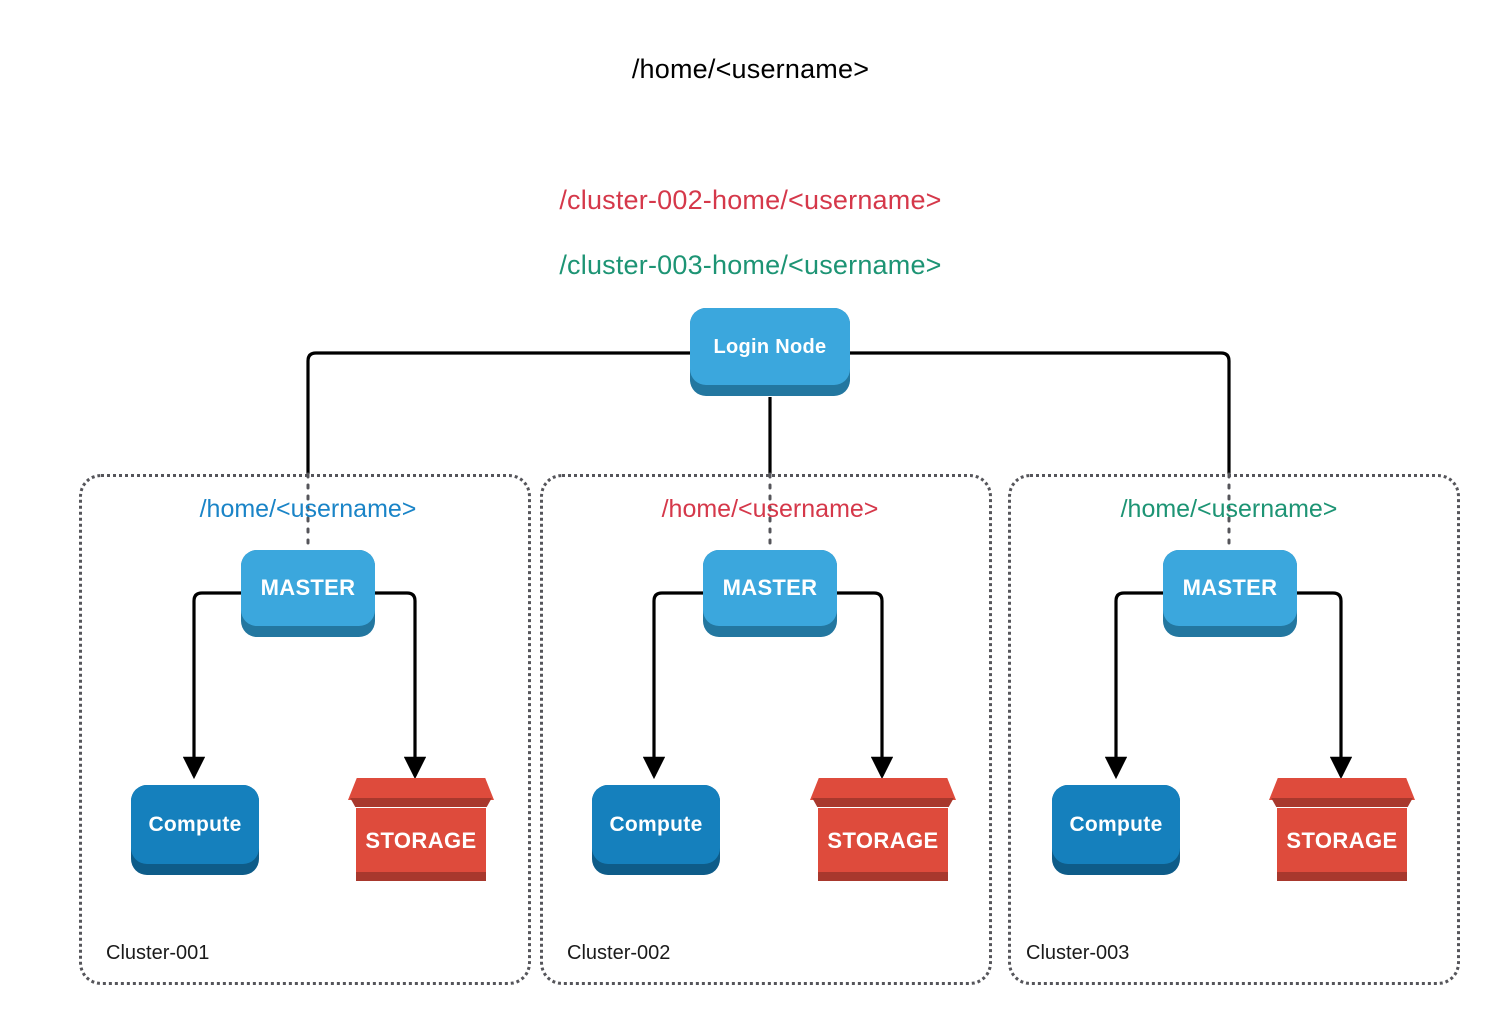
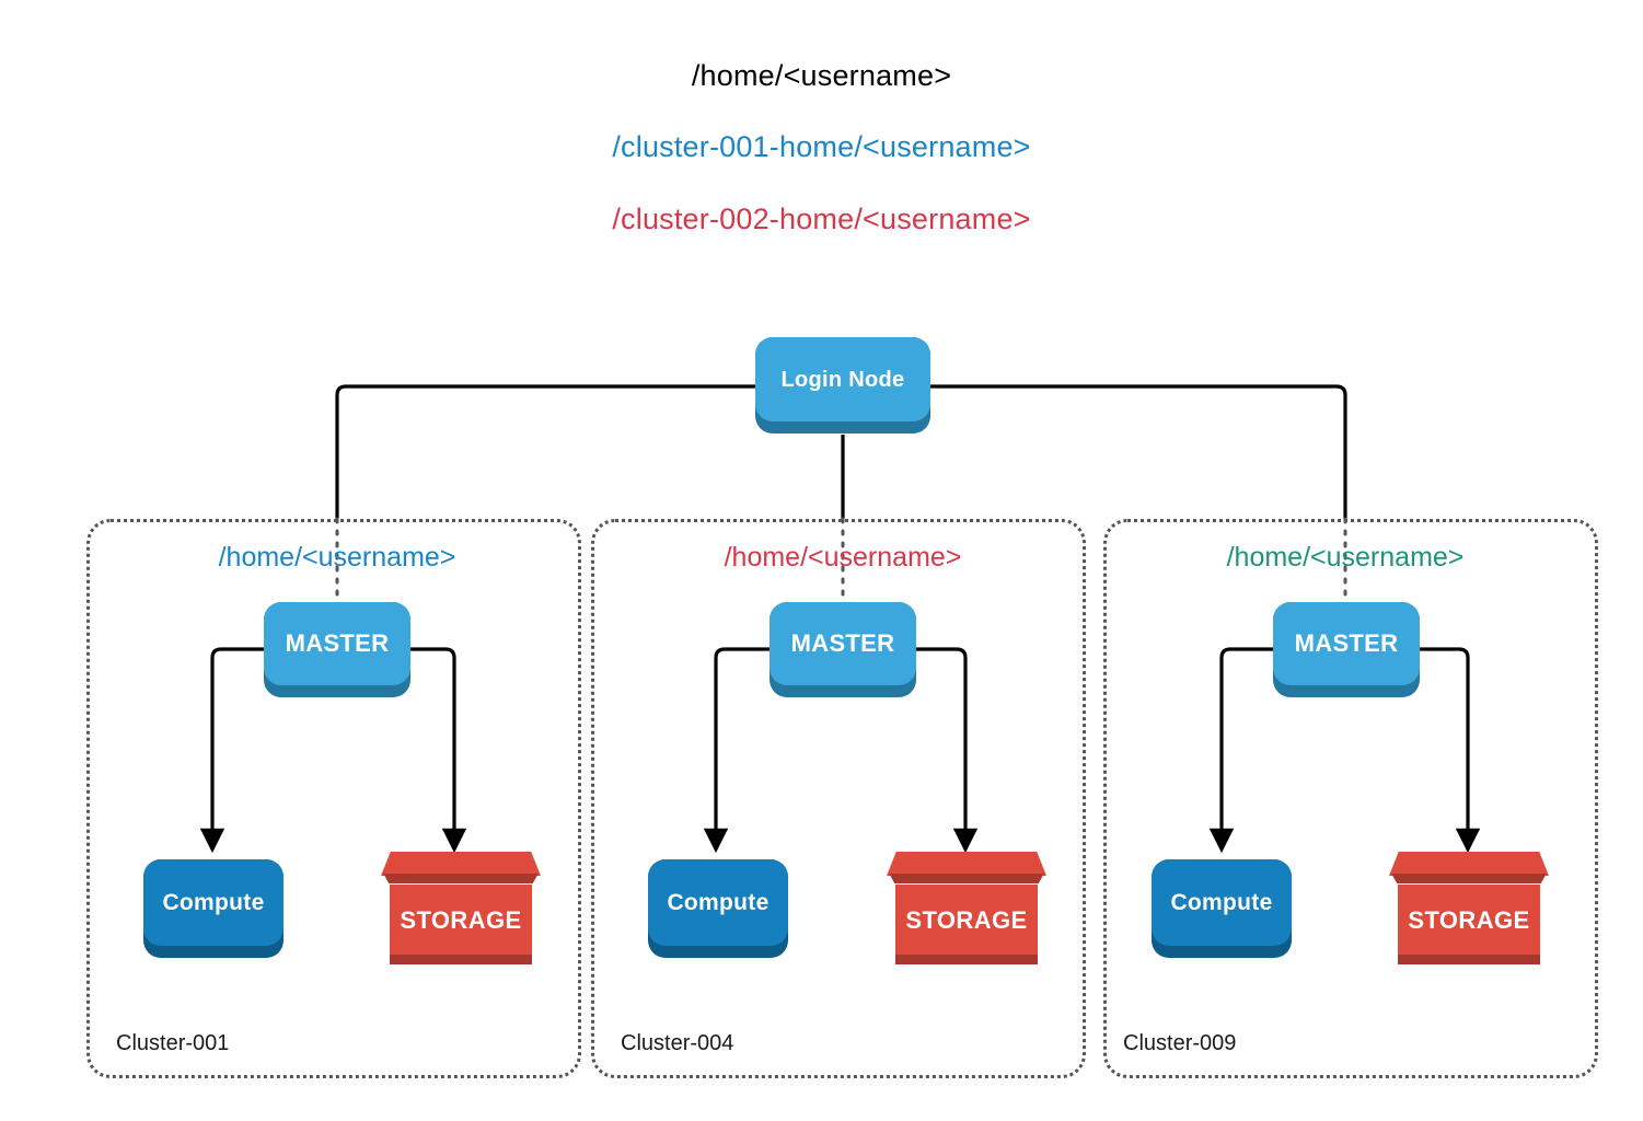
  /home/<username>
+ /cluster-001-home/<username>
  /cluster-002-home/<username>
- /cluster-003-home/<username>
  Login Node
  /home/<username>
  MASTER
  Compute
  STORAGE
  Cluster-001
  /home/<username>
  MASTER
  Compute
  STORAGE
- Cluster-002
+ Cluster-004
  /home/<username>
  MASTER
  Compute
  STORAGE
- Cluster-003
+ Cluster-009
